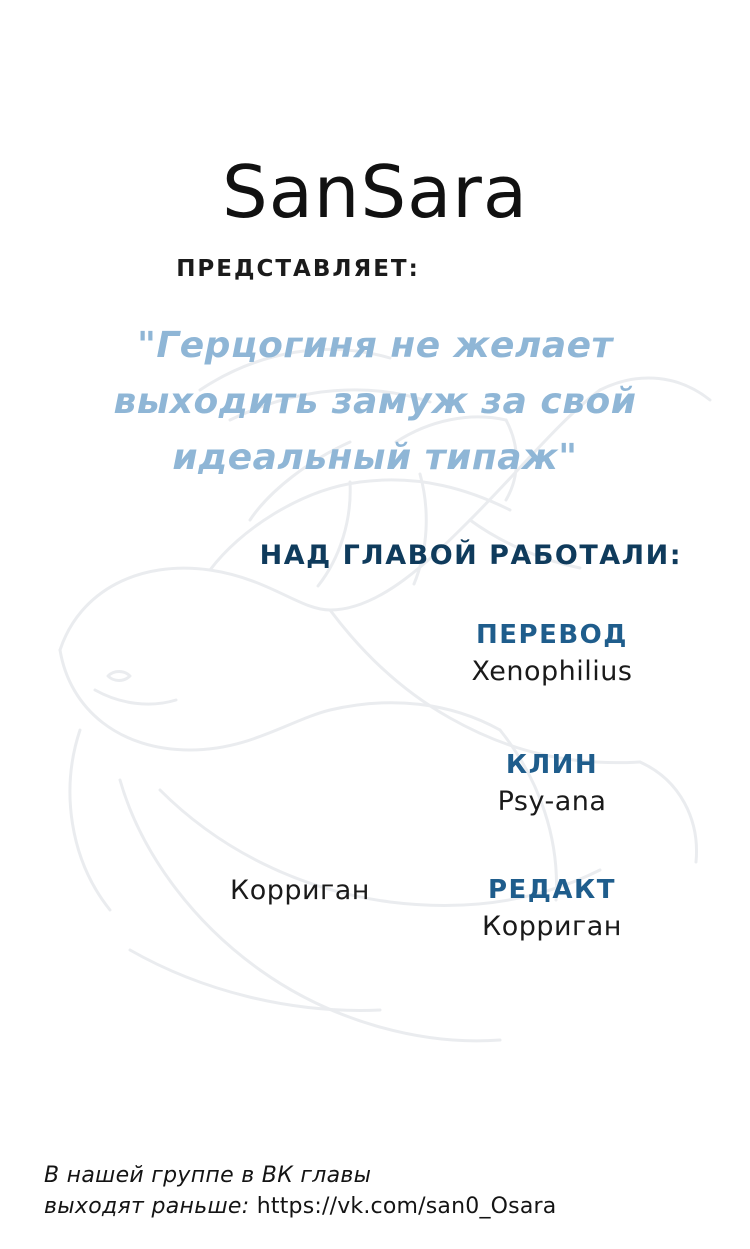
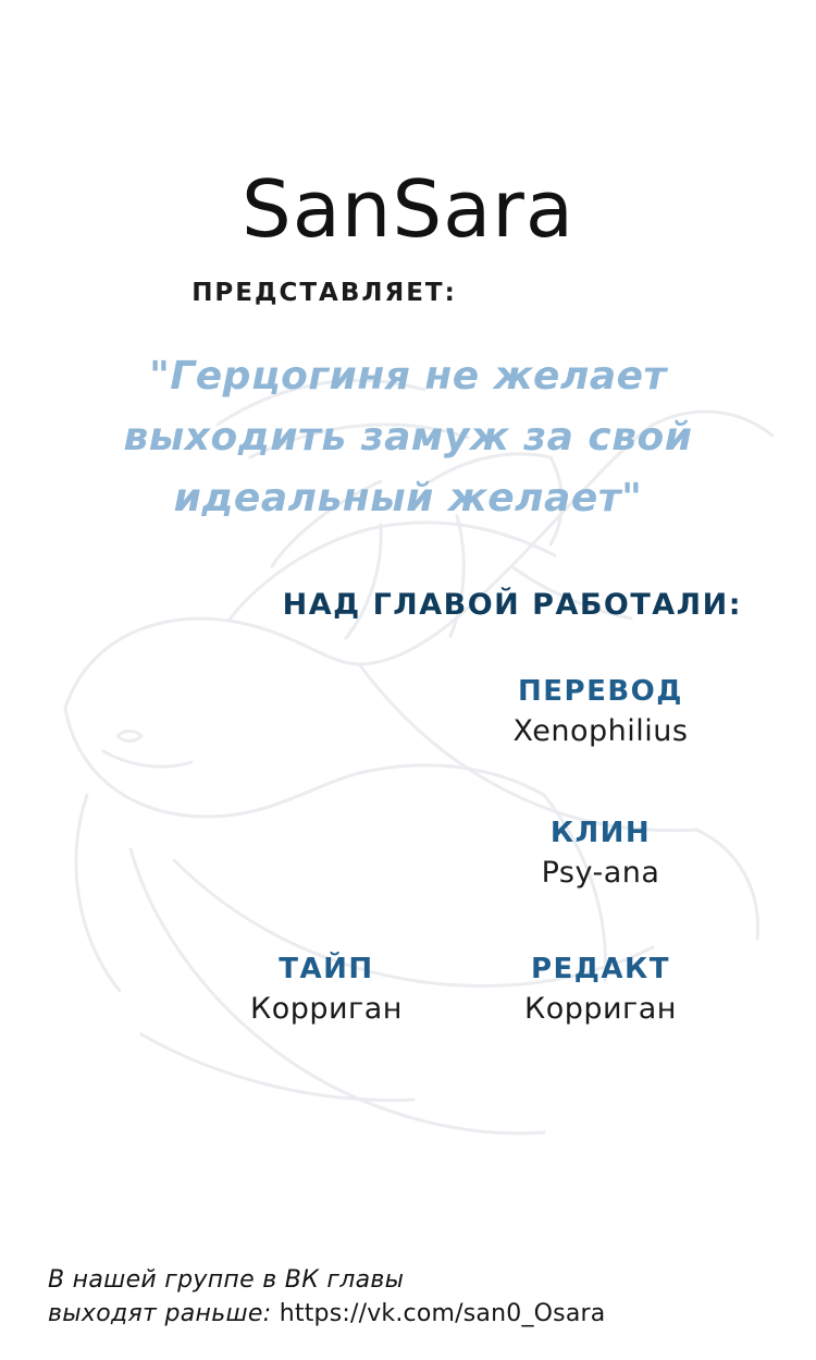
  SanSara
  ПРЕДСТАВЛЯЕТ:
- "Герцогиня не желает выходить замуж за свой идеальный типаж"
+ "Герцогиня не желает выходить замуж за свой идеальный желает"
  НАД ГЛАВОЙ РАБОТАЛИ:
  ПЕРЕВОД
  Xenophilius
  КЛИН
  Psy-ana
+ ТАЙП
  Корриган
  РЕДАКТ
  Корриган
  В нашей группе в ВК главы
  выходят раньше: https://vk.com/san0_Osara
